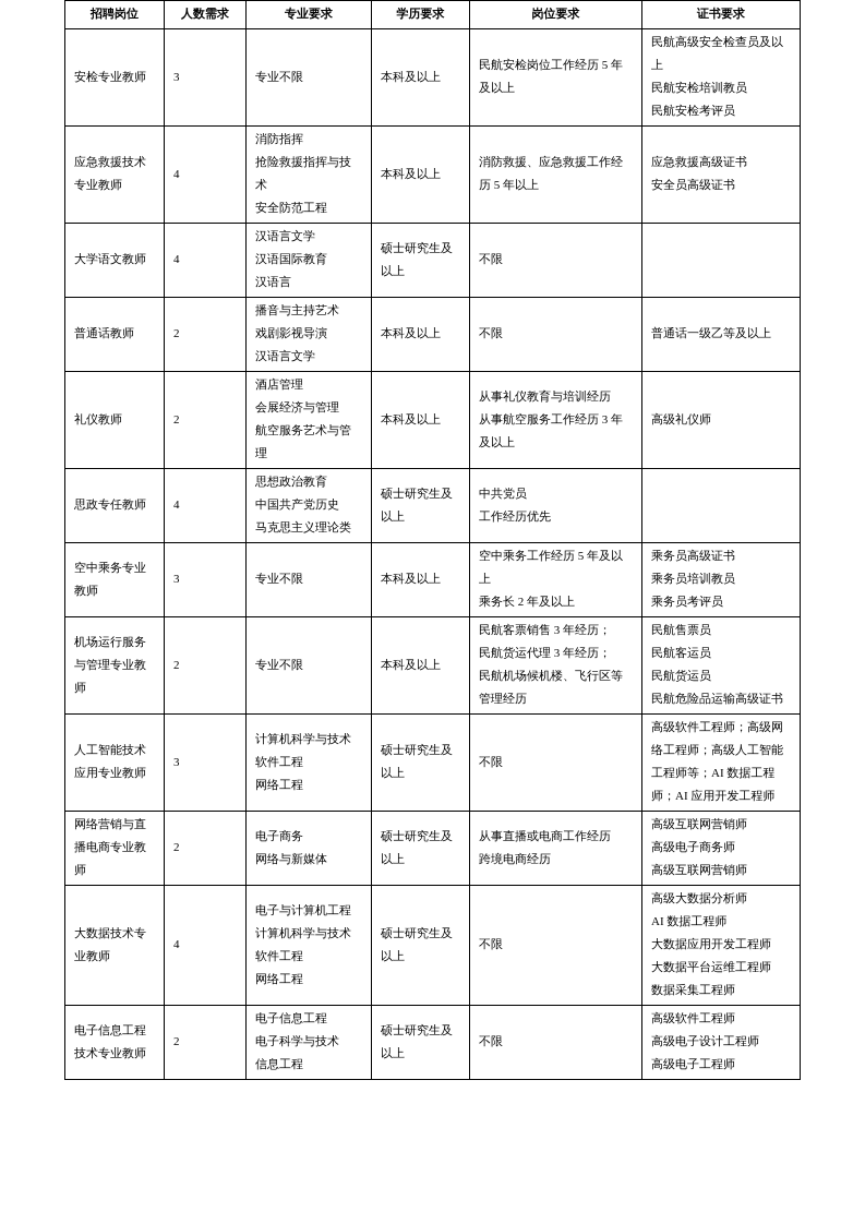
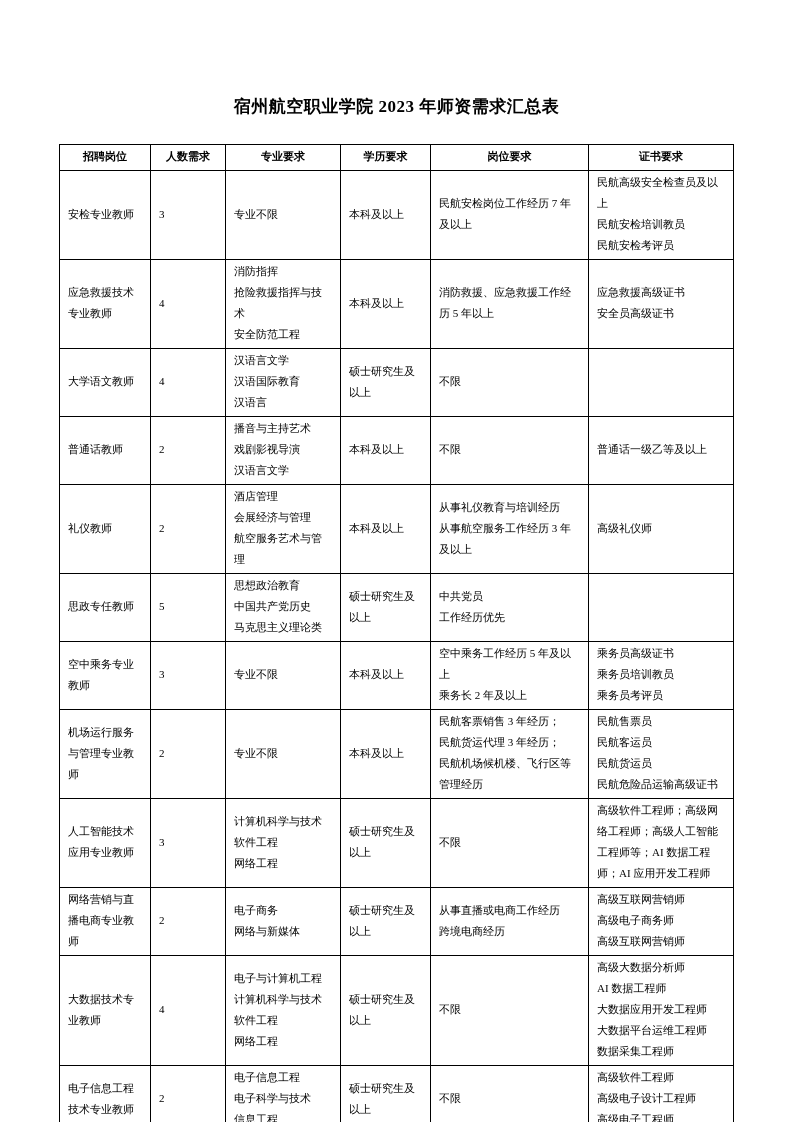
+ 宿州航空职业学院 2023 年师资需求汇总表
  招聘岗位	人数需求	专业要求	学历要求	岗位要求	证书要求
- 安检专业教师	3	专业不限	本科及以上	民航安检岗位工作经历 5 年及以上	民航高级安全检查员及以上 民航安检培训教员 民航安检考评员
+ 安检专业教师	3	专业不限	本科及以上	民航安检岗位工作经历 7 年及以上	民航高级安全检查员及以上 民航安检培训教员 民航安检考评员
  应急救援技术专业教师	4	消防指挥 抢险救援指挥与技术 安全防范工程	本科及以上	消防救援、应急救援工作经历 5 年以上	应急救援高级证书 安全员高级证书
  大学语文教师	4	汉语言文学 汉语国际教育 汉语言	硕士研究生及以上	不限
  普通话教师	2	播音与主持艺术 戏剧影视导演 汉语言文学	本科及以上	不限	普通话一级乙等及以上
  礼仪教师	2	酒店管理 会展经济与管理 航空服务艺术与管理	本科及以上	从事礼仪教育与培训经历 从事航空服务工作经历 3 年及以上	高级礼仪师
- 思政专任教师	4	思想政治教育 中国共产党历史 马克思主义理论类	硕士研究生及以上	中共党员 工作经历优先
+ 思政专任教师	5	思想政治教育 中国共产党历史 马克思主义理论类	硕士研究生及以上	中共党员 工作经历优先
  空中乘务专业教师	3	专业不限	本科及以上	空中乘务工作经历 5 年及以上 乘务长 2 年及以上	乘务员高级证书 乘务员培训教员 乘务员考评员
  机场运行服务与管理专业教师	2	专业不限	本科及以上	民航客票销售 3 年经历； 民航货运代理 3 年经历； 民航机场候机楼、飞行区等管理经历	民航售票员 民航客运员 民航货运员 民航危险品运输高级证书
  人工智能技术应用专业教师	3	计算机科学与技术 软件工程 网络工程	硕士研究生及以上	不限	高级软件工程师；高级网络工程师；高级人工智能工程师等；AI 数据工程师；AI 应用开发工程师
  网络营销与直播电商专业教师	2	电子商务 网络与新媒体	硕士研究生及以上	从事直播或电商工作经历 跨境电商经历	高级互联网营销师 高级电子商务师 高级互联网营销师
  大数据技术专业教师	4	电子与计算机工程 计算机科学与技术 软件工程 网络工程	硕士研究生及以上	不限	高级大数据分析师 AI 数据工程师 大数据应用开发工程师 大数据平台运维工程师 数据采集工程师
  电子信息工程技术专业教师	2	电子信息工程 电子科学与技术 信息工程	硕士研究生及以上	不限	高级软件工程师 高级电子设计工程师 高级电子工程师
